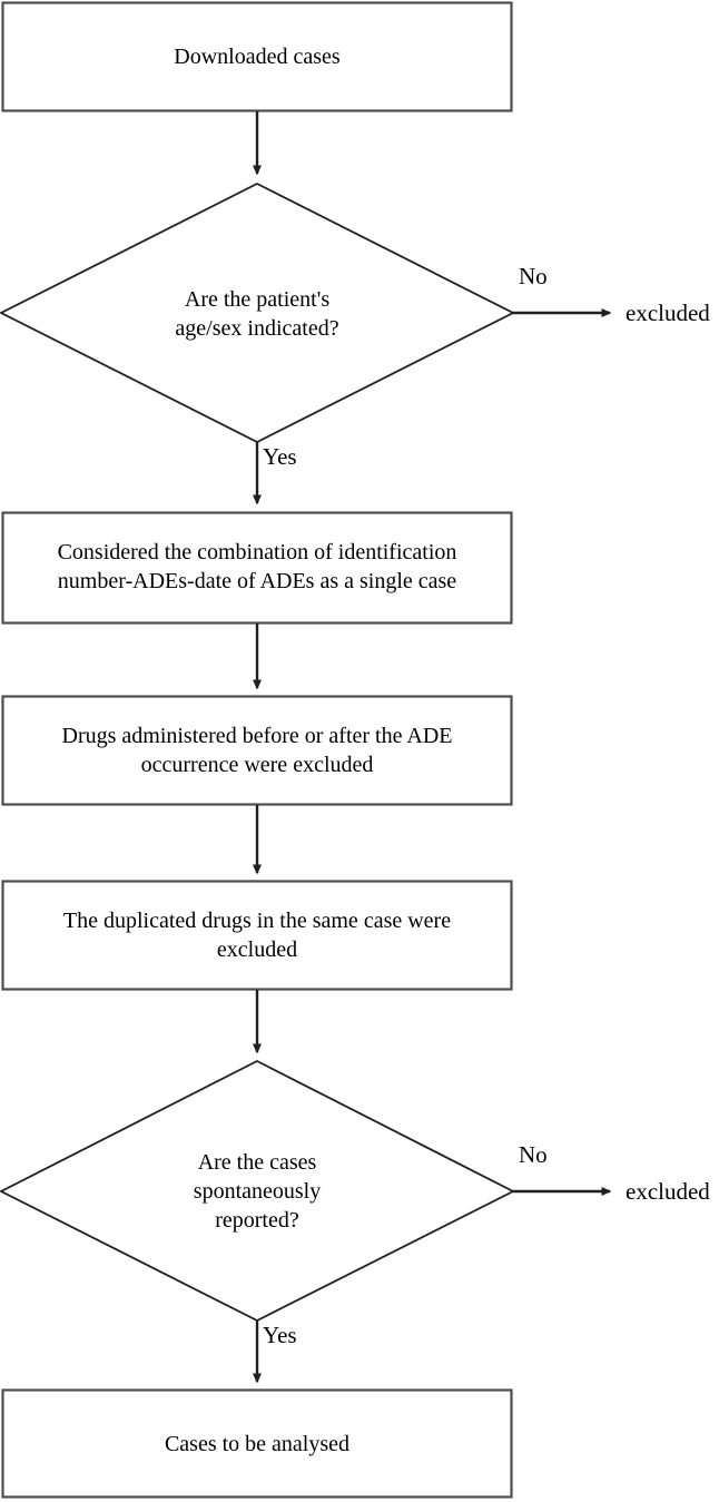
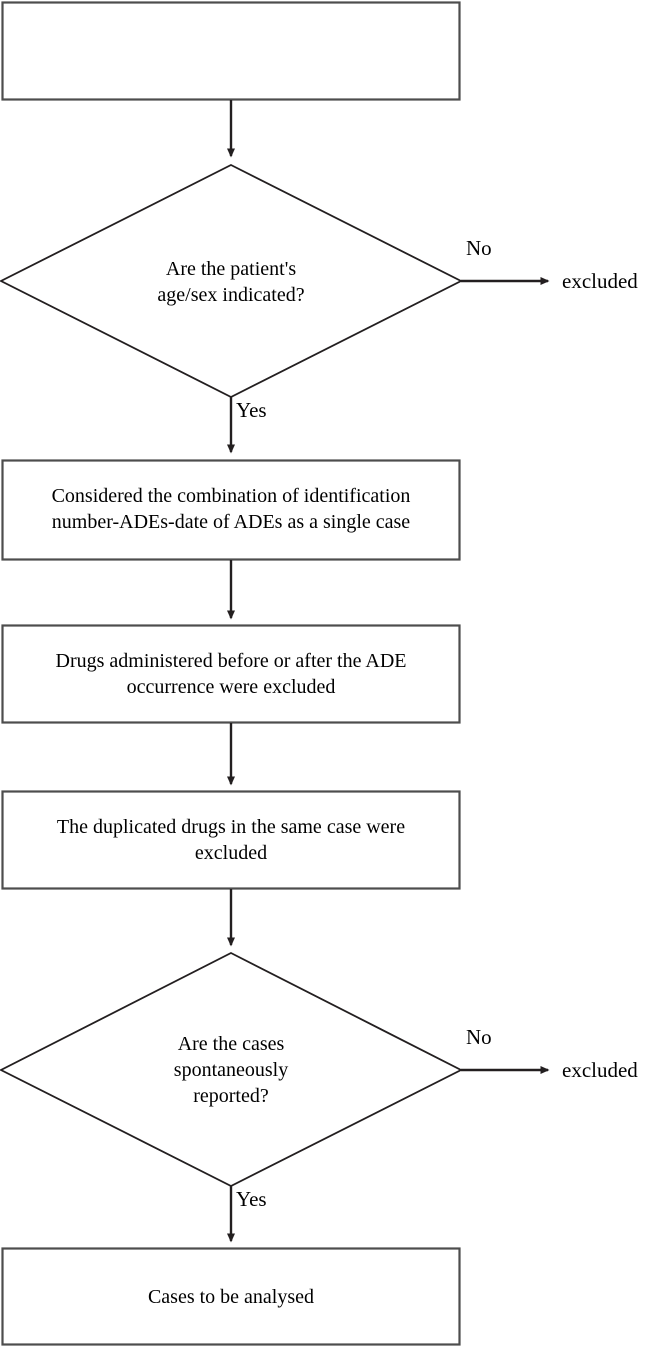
- Downloaded cases
  Are the patient's
  age/sex indicated?
  Considered the combination of identification
  number-ADEs-date of ADEs as a single case
  Drugs administered before or after the ADE
  occurrence were excluded
  The duplicated drugs in the same case were
  excluded
  Are the cases
  spontaneously
  reported?
  Cases to be analysed
  No
  Yes
  No
  Yes
  excluded
  excluded
